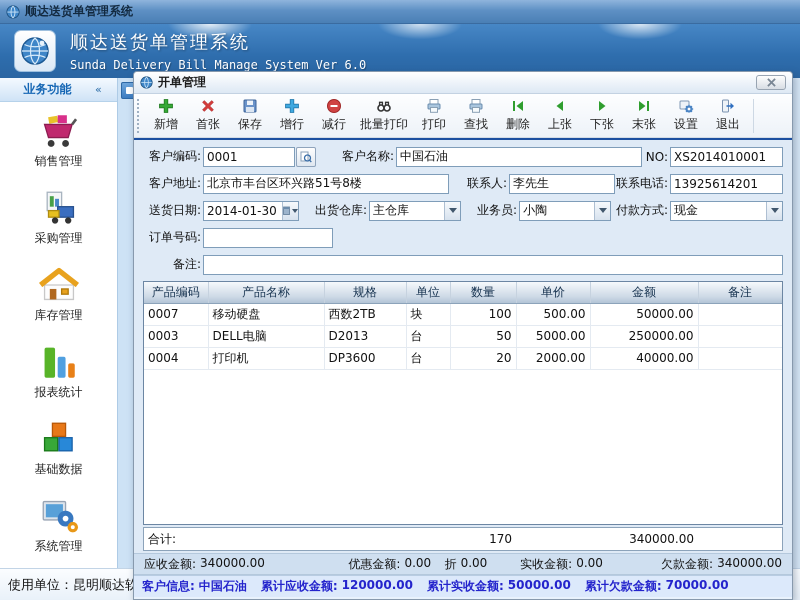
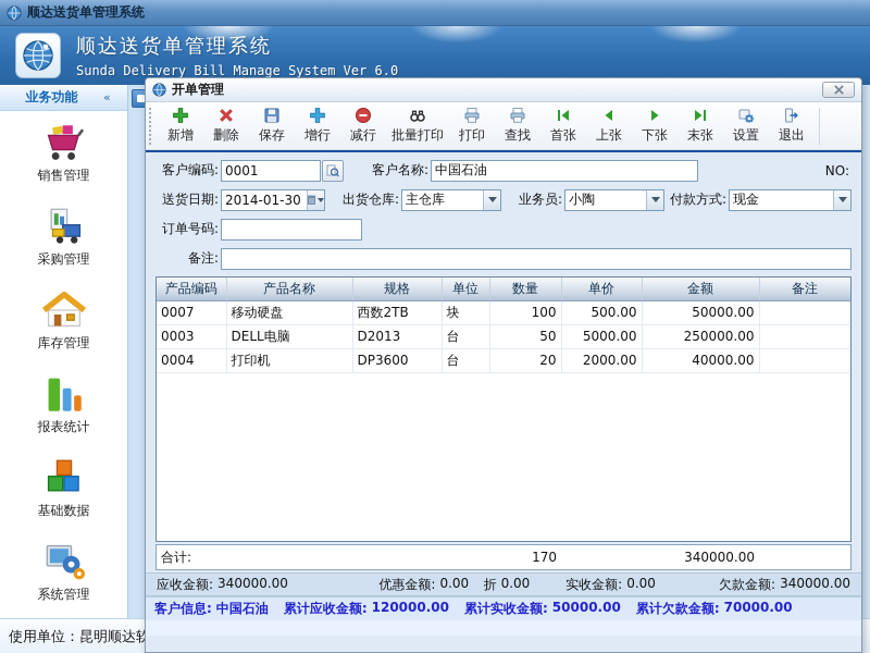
  顺达送货单管理系统
  顺达送货单管理系统
  Sunda Delivery Bill Manage System Ver 6.0
  业务功能
  «
  销售管理
  采购管理
  库存管理
  报表统计
  基础数据
  系统管理
  使用单位：昆明顺达软
  开单管理
  新增
- 首张
+ 删除
  保存
  增行
  减行
  批量打印
  打印
  查找
- 删除
+ 首张
  上张
  下张
  末张
  设置
  退出
  客户编码:
  0001
  客户名称:
  中国石油
  NO:
- XS2014010001
- 客户地址:
- 北京市丰台区环兴路51号8楼
- 联系人:
- 李先生
- 联系电话:
- 13925614201
  送货日期:
  2014-01-30
  出货仓库:
  主仓库
  业务员:
  小陶
  付款方式:
  现金
  订单号码:
  备注:
  产品编码	产品名称	规格	单位	数量	单价	金额	备注
  0007	移动硬盘	西数2TB	块	100	500.00	50000.00
  0003	DELL电脑	D2013	台	50	5000.00	250000.00
  0004	打印机	DP3600	台	20	2000.00	40000.00
  合计:
  170
  340000.00
  应收金额:
  340000.00
  优惠金额:
  0.00
  折
  0.00
  实收金额:
  0.00
  欠款金额:
  340000.00
  客户信息:
  中国石油
  累计应收金额:
  120000.00
  累计实收金额:
  50000.00
  累计欠款金额:
  70000.00
